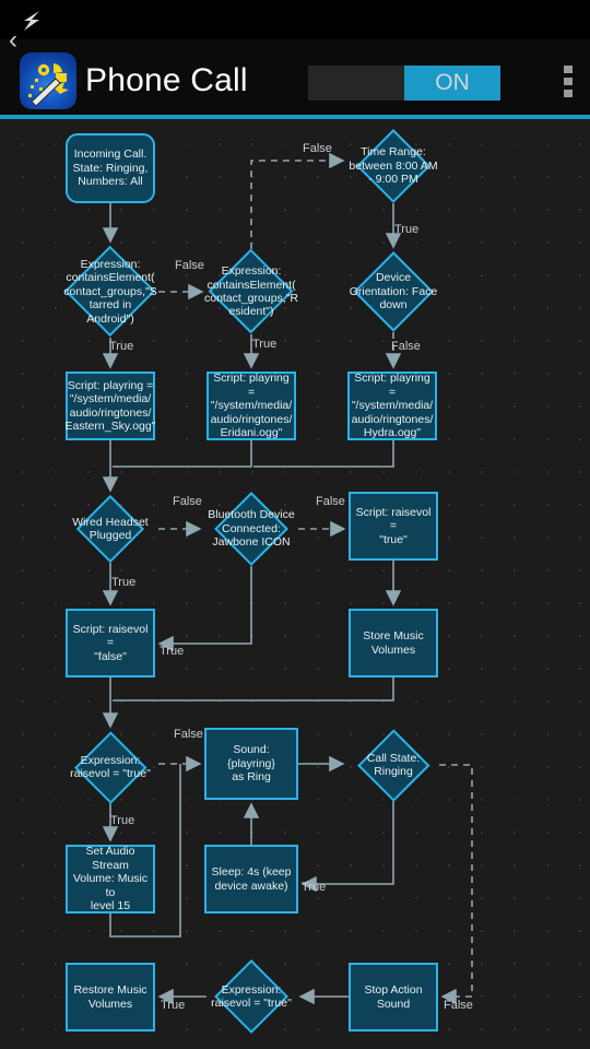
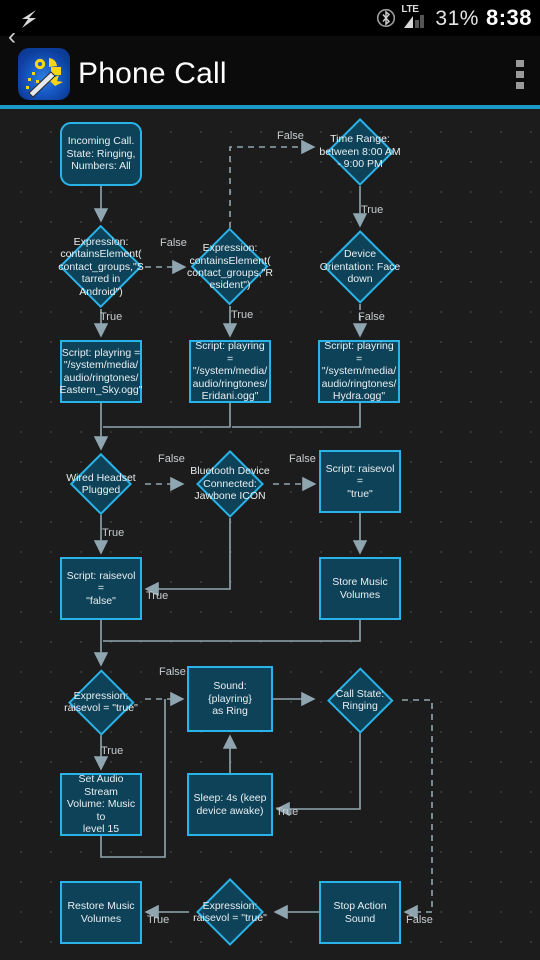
+ LTE
+ 31%
+ 8:38
  ‹
  Phone Call
- ON
  Incoming Call.
  State: Ringing,
  Numbers: All
  Expression:
  containsElement(
  contact_groups,"S
  tarred in
  Android")
  Expression:
  containsElement(
  contact_groups,"R
  esident")
  Time Range:
  between 8:00 AM
  - 9:00 PM
  Device
  Orientation: Face
  down
  Script: playring =
  "/system/media/
  audio/ringtones/
  Eastern_Sky.ogg"
  Script: playring =
  "/system/media/
  audio/ringtones/
  Eridani.ogg"
  Script: playring =
  "/system/media/
  audio/ringtones/
  Hydra.ogg"
  Wired Headset
  Plugged
  Bluetooth Device
  Connected:
  Jawbone ICON
  Script: raisevol =
  "true"
  Script: raisevol =
  "false"
  Store Music
  Volumes
  Expression:
  raisevol = "true"
  Sound: {playring}
  as Ring
  Call State:
  Ringing
  Set Audio Stream
  Volume: Music to
  level 15
  Sleep: 4s (keep
  device awake)
  Restore Music
  Volumes
  Expression:
  raisevol = "true"
  Stop Action
  Sound
  False
  False
  True
  True
  True
  False
  False
  False
  True
  True
  False
  True
  True
  True
  False
